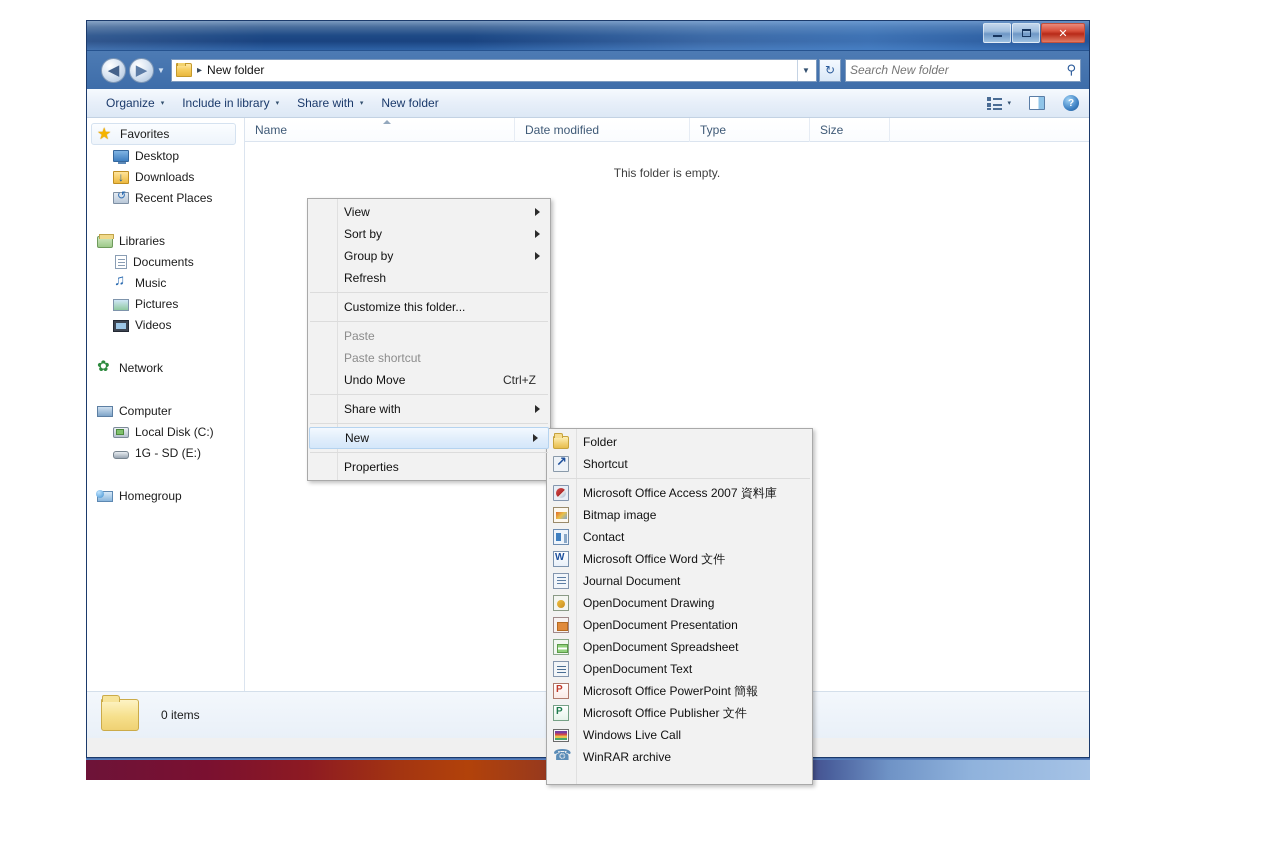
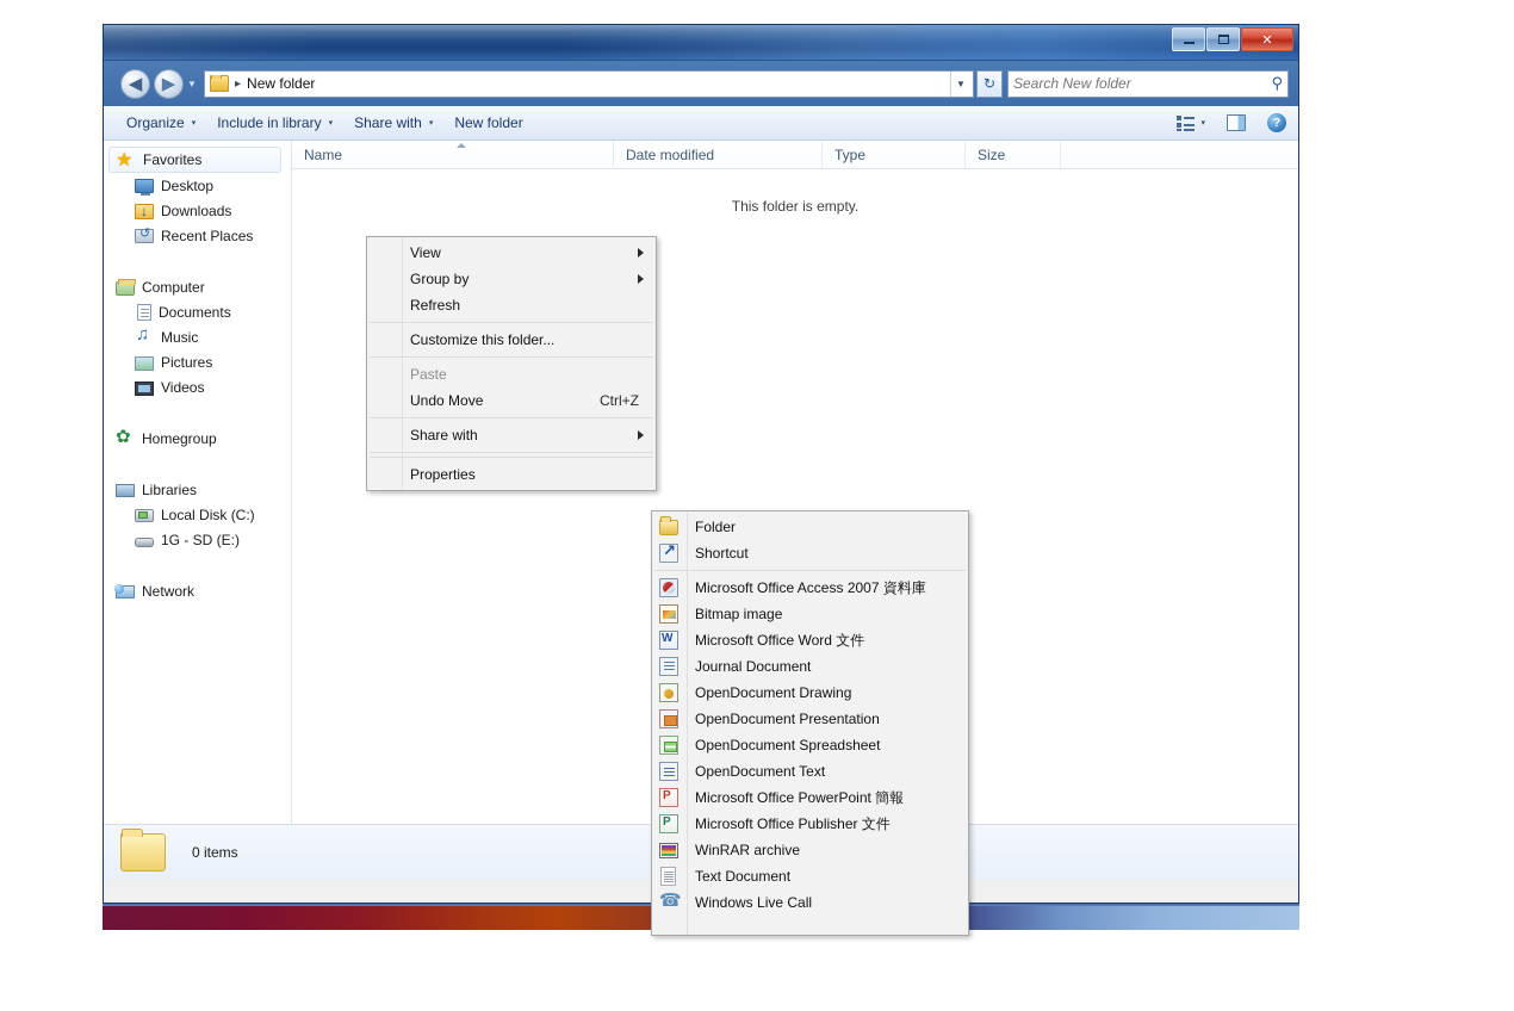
  ✕
  ◀
  ▶
  ▼
  ▸
  New folder
  ▼
  ↻
  Search New folder
  ⚲
  Organize
  Include in library
  Share with
  New folder
  ?
  Favorites
  Desktop
  Downloads
  Recent Places
- Libraries
+ Computer
  Documents
  Music
  Pictures
  Videos
- Network
+ Homegroup
- Computer
+ Libraries
  Local Disk (C:)
  1G - SD (E:)
- Homegroup
+ Network
  Name
  Date modified
  Type
  Size
  This folder is empty.
  0 items
  View
- Sort by
  Group by
  Refresh
  Customize this folder...
  Paste
- Paste shortcut
  Undo Move
  Ctrl+Z
  Share with
- New
  Properties
  Folder
  Shortcut
  Microsoft Office Access 2007 資料庫
  Bitmap image
- Contact
  Microsoft Office Word 文件
  Journal Document
  OpenDocument Drawing
  OpenDocument Presentation
  OpenDocument Spreadsheet
  OpenDocument Text
  Microsoft Office PowerPoint 簡報
  Microsoft Office Publisher 文件
- Windows Live Call
+ WinRAR archive
+ Text Document
- WinRAR archive
+ Windows Live Call
